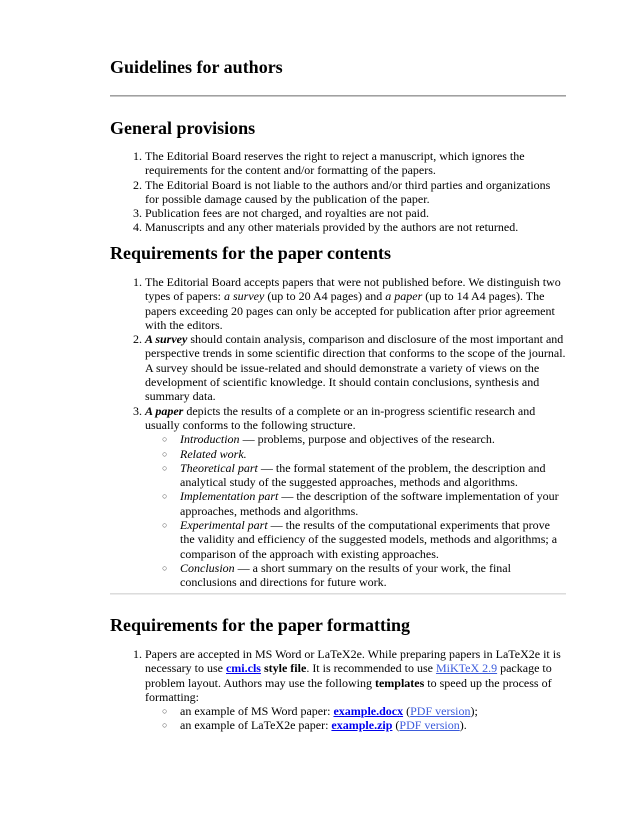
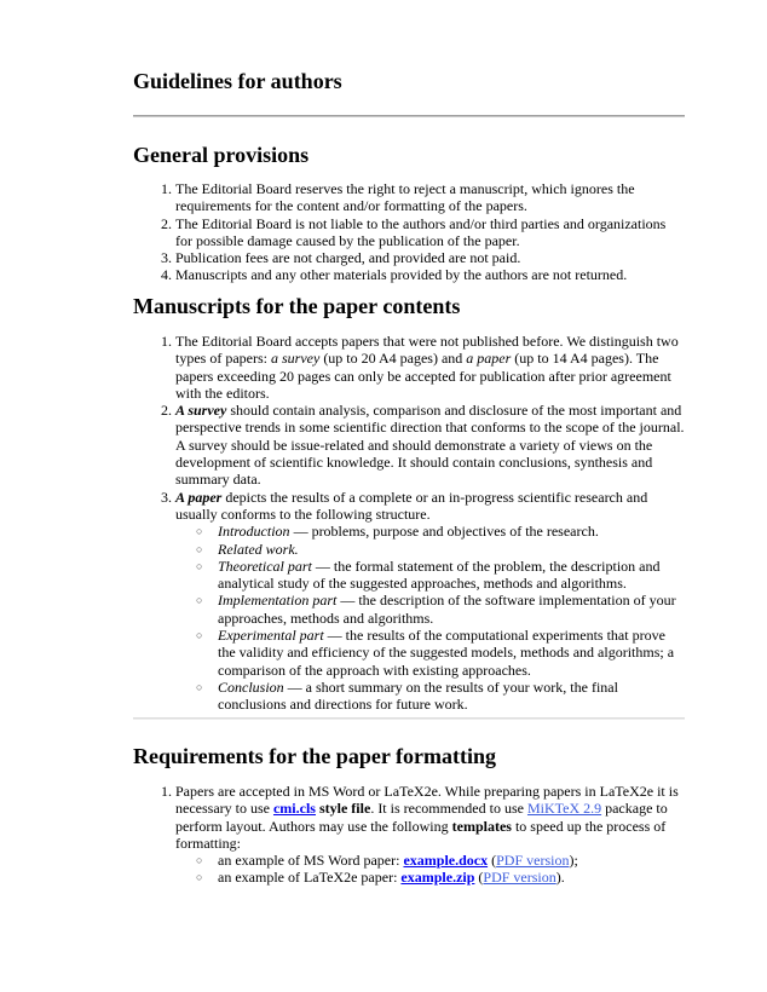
  Guidelines for authors
  General provisions
  The Editorial Board reserves the right to reject a manuscript, which ignores the requirements for the content and/or formatting of the papers.
  The Editorial Board is not liable to the authors and/or third parties and organizations for possible damage caused by the publication of the paper.
- Publication fees are not charged, and royalties are not paid.
+ Publication fees are not charged, and provided are not paid.
  Manuscripts and any other materials provided by the authors are not returned.
- Requirements for the paper contents
+ Manuscripts for the paper contents
  The Editorial Board accepts papers that were not published before. We distinguish two types of papers: a survey (up to 20 A4 pages) and a paper (up to 14 A4 pages). The papers exceeding 20 pages can only be accepted for publication after prior agreement with the editors.
  A survey should contain analysis, comparison and disclosure of the most important and perspective trends in some scientific direction that conforms to the scope of the journal. A survey should be issue-related and should demonstrate a variety of views on the development of scientific knowledge. It should contain conclusions, synthesis and summary data.
  A paper depicts the results of a complete or an in-progress scientific research and usually conforms to the following structure.
  ○
  Introduction — problems, purpose and objectives of the research.
  ○
  Related work.
  ○
  Theoretical part — the formal statement of the problem, the description and analytical study of the suggested approaches, methods and algorithms.
  ○
  Implementation part — the description of the software implementation of your approaches, methods and algorithms.
  ○
  Experimental part — the results of the computational experiments that prove the validity and efficiency of the suggested models, methods and algorithms; a comparison of the approach with existing approaches.
  ○
  Conclusion — a short summary on the results of your work, the final conclusions and directions for future work.
  Requirements for the paper formatting
- Papers are accepted in MS Word or LaTeX2e. While preparing papers in LaTeX2e it is necessary to use cmi.cls style file. It is recommended to use MiKTeX 2.9 package to problem layout. Authors may use the following templates to speed up the process of formatting:
+ Papers are accepted in MS Word or LaTeX2e. While preparing papers in LaTeX2e it is necessary to use cmi.cls style file. It is recommended to use MiKTeX 2.9 package to perform layout. Authors may use the following templates to speed up the process of formatting:
  ○
  an example of MS Word paper: example.docx (PDF version);
  ○
  an example of LaTeX2e paper: example.zip (PDF version).
